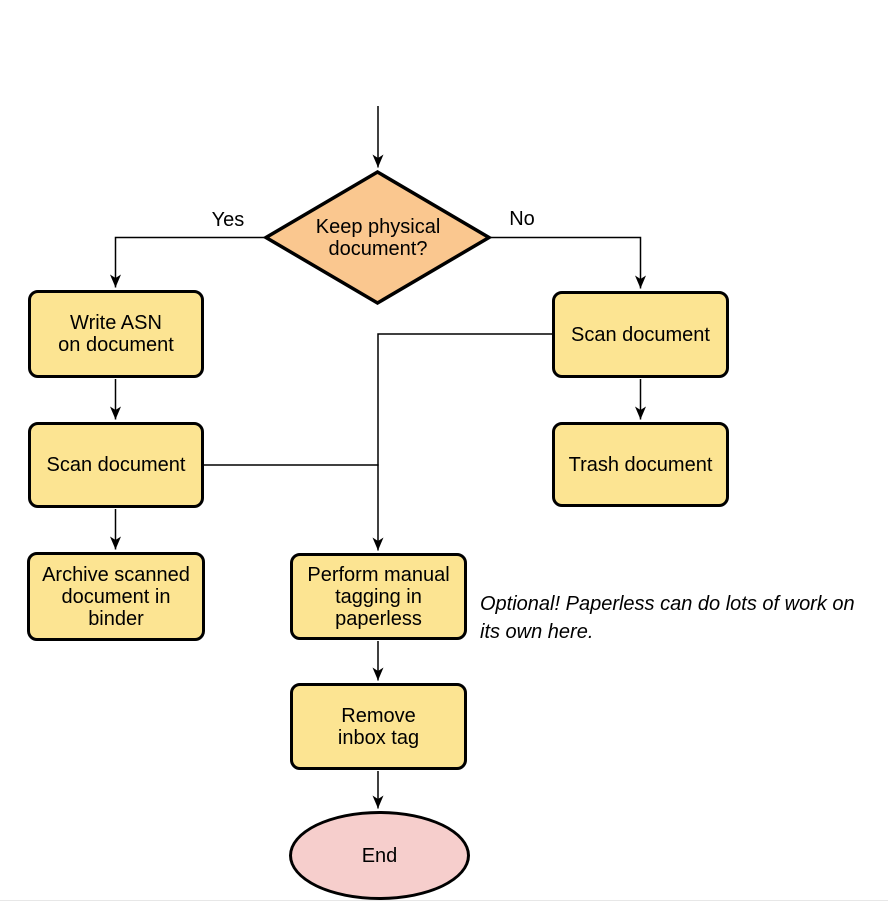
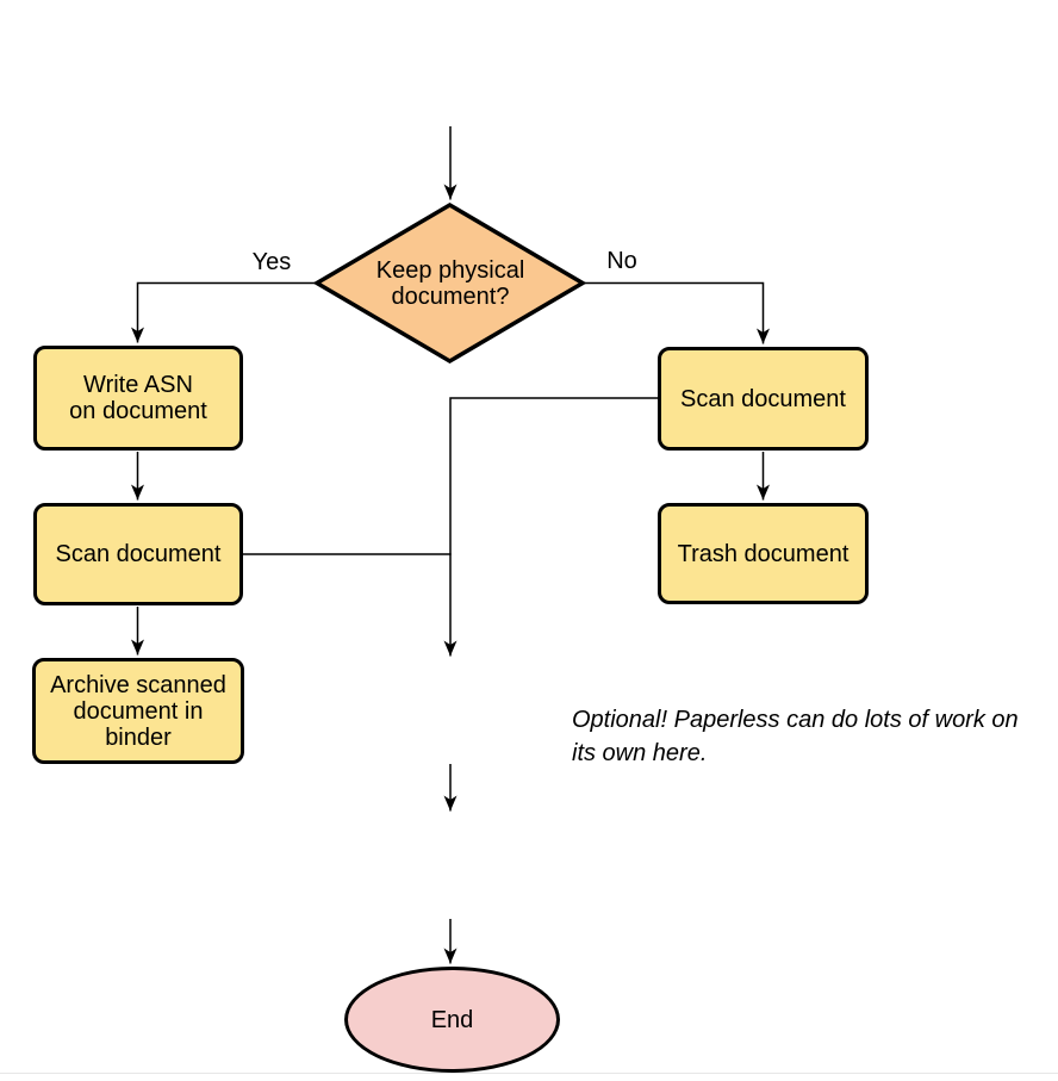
  Keep physical
  document?
  Write ASN
  on document
  Scan document
  Archive scanned
  document in
  binder
  Scan document
  Trash document
- Perform manual
- tagging in
- paperless
- Remove
- inbox tag
  End
  Yes
  No
  Optional! Paperless can do lots of work on
  its own here.
